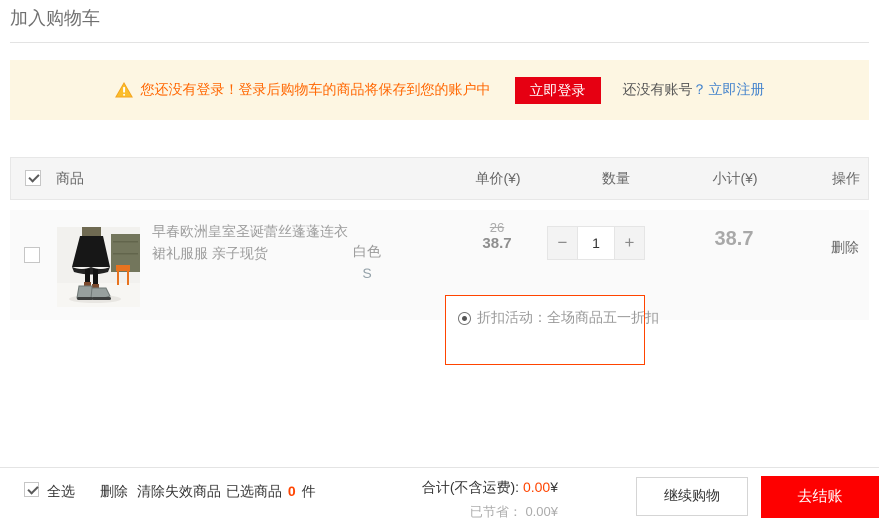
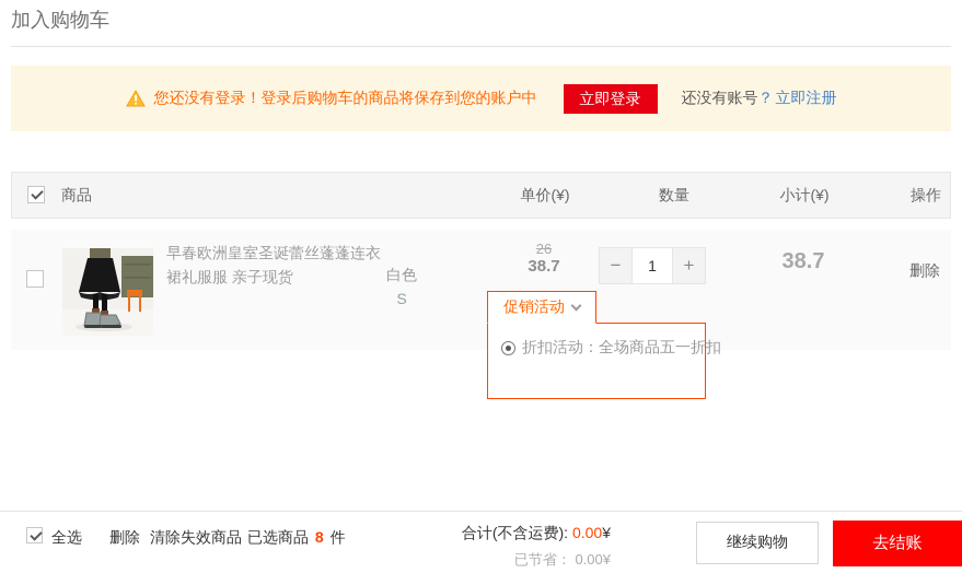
  加入购物车
  您还没有登录！登录后购物车的商品将保存到您的账户中
  立即登录
  还没有账号
  ？
  立即注册
  商品
  单价(¥)
  数量
  小计(¥)
  操作
  早春欧洲皇室圣诞蕾丝蓬蓬连衣裙礼服服 亲子现货
  白色
  S
  26
  38.7
  −
  1
  +
  38.7
  删除
+ 促销活动
  折扣活动：全场商品五一折扣
  全选
  删除
  清除失效商品
- 已选商品 0 件
+ 已选商品 8 件
  合计(不含运费): 0.00¥
  已节省： 0.00¥
  继续购物
  去结账
